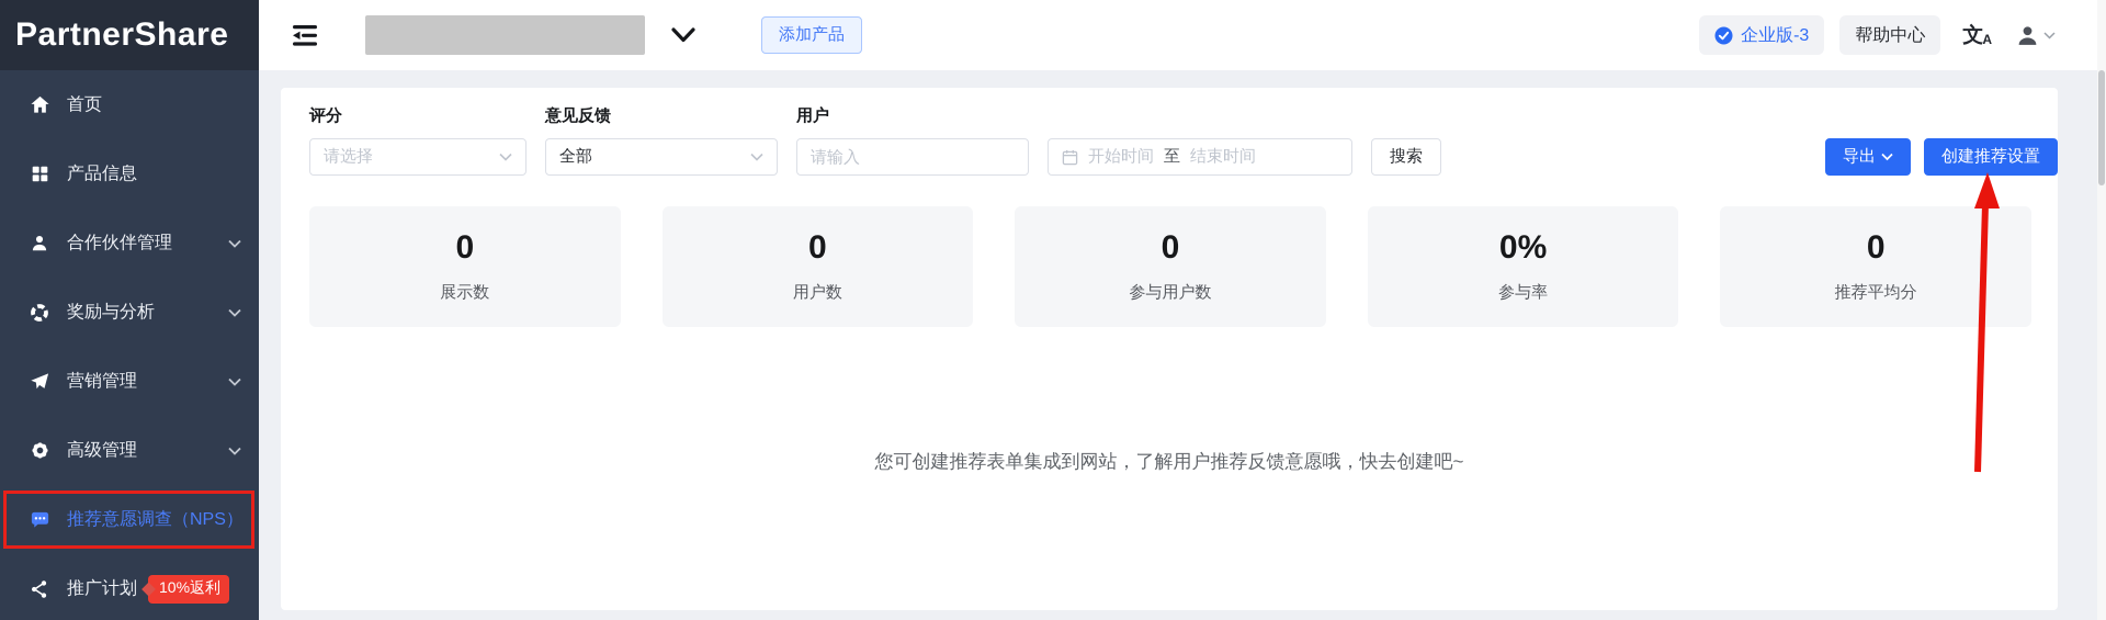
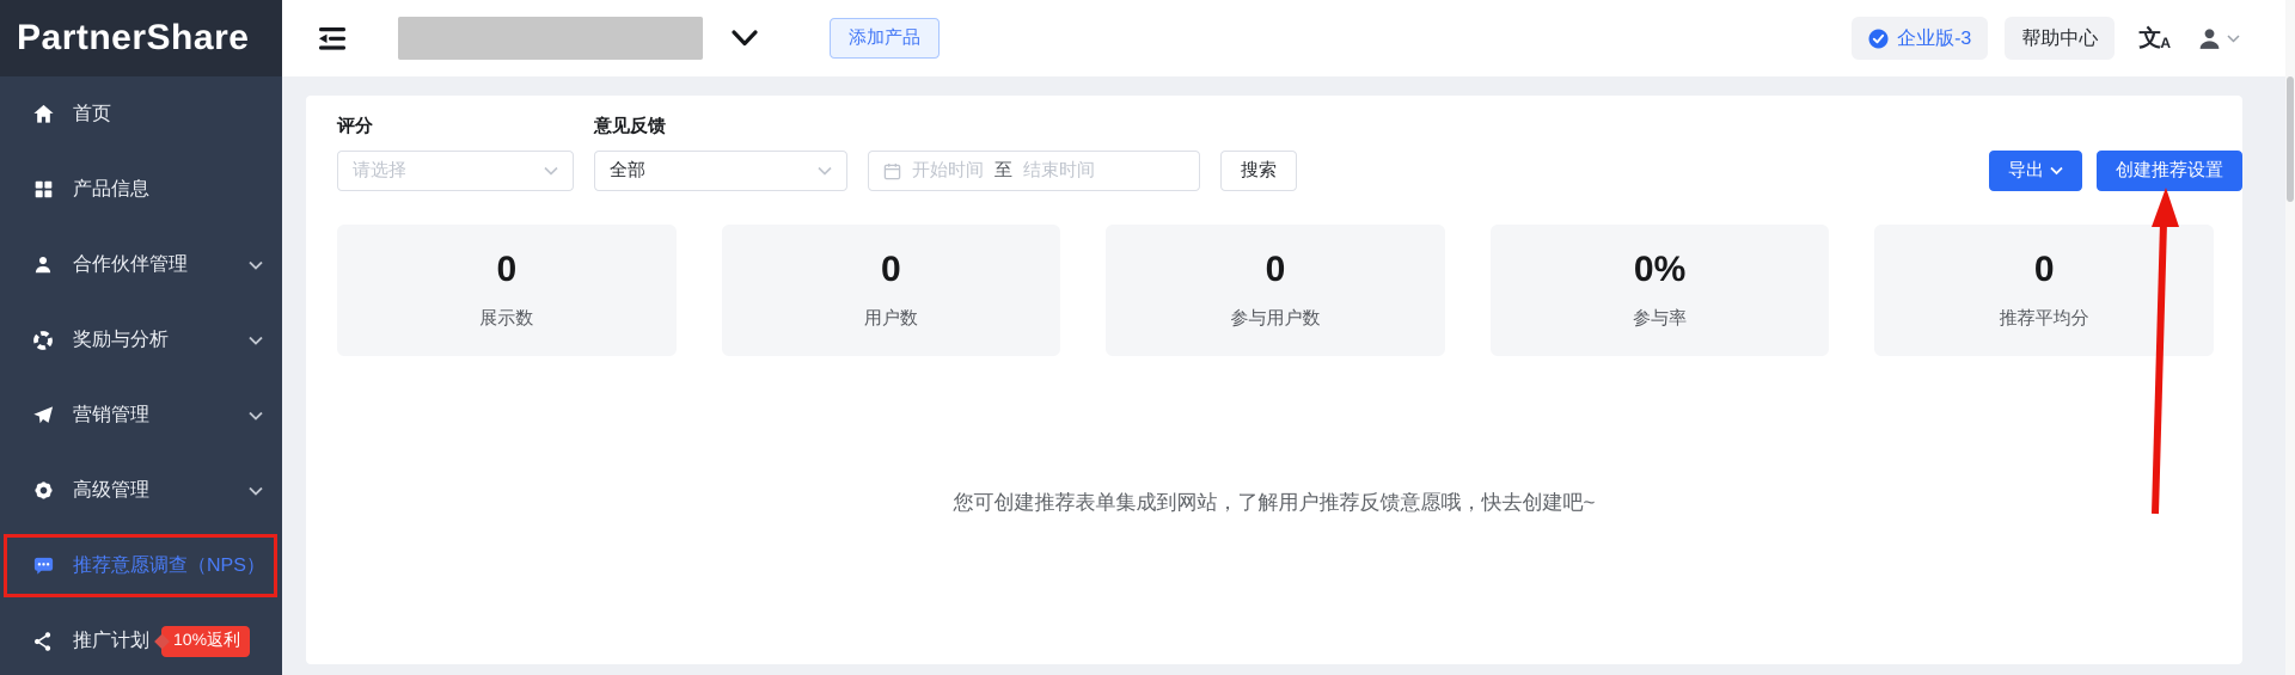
  PartnerShare
  首页
  产品信息
  合作伙伴管理
  奖励与分析
  营销管理
  高级管理
  推荐意愿调查（NPS）
  推广计划
  10%返利
  添加产品
  企业版-3
  帮助中心
  文
  A
  评分
  请选择
  意见反馈
  全部
- 用户
- 请输入
  开始时间
  至
  结束时间
  搜索
  导出
  创建推荐设置
  0
  展示数
  0
  用户数
  0
  参与用户数
  0%
  参与率
  0
  推荐平均分
  您可创建推荐表单集成到网站，了解用户推荐反馈意愿哦，快去创建吧~
